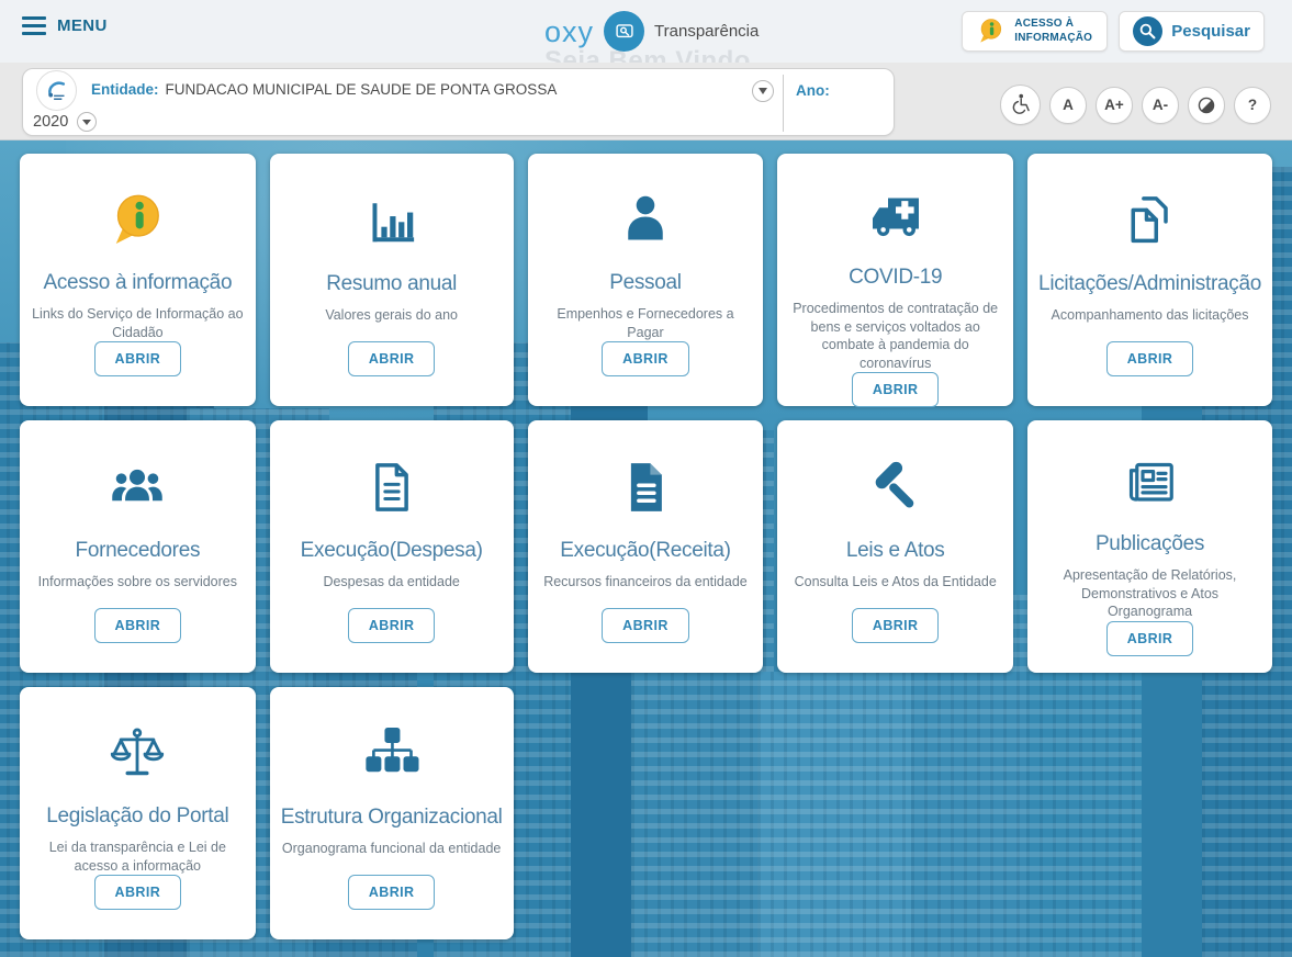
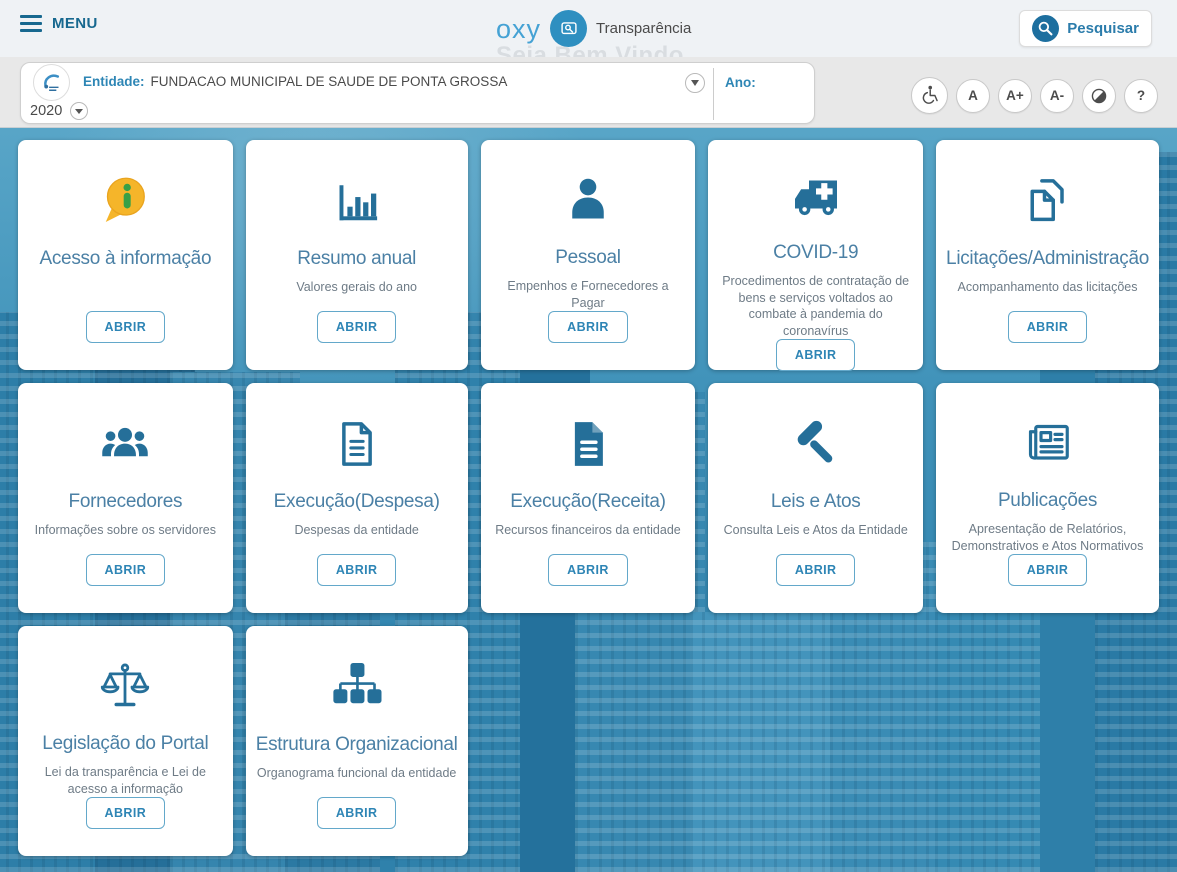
  Seja Bem Vindo
  MENU
  oxy
  Transparência
- ACESSO À INFORMAÇÃO
  Pesquisar
  Entidade:
  FUNDACAO MUNICIPAL DE SAUDE DE PONTA GROSSA
  Ano:
  2020
  A
  A+
  A-
  ?
  Acesso à informação
- Links do Serviço de Informação ao Cidadão
  ABRIR
  Resumo anual
  Valores gerais do ano
  ABRIR
  Pessoal
  Empenhos e Fornecedores a Pagar
  ABRIR
  COVID-19
  Procedimentos de contratação de bens e serviços voltados ao combate à pandemia do coronavírus
  ABRIR
  Licitações/Administração
  Acompanhamento das licitações
  ABRIR
  Fornecedores
  Informações sobre os servidores
  ABRIR
  Execução(Despesa)
  Despesas da entidade
  ABRIR
  Execução(Receita)
  Recursos financeiros da entidade
  ABRIR
  Leis e Atos
  Consulta Leis e Atos da Entidade
  ABRIR
  Publicações
- Apresentação de Relatórios, Demonstrativos e Atos Organograma
+ Apresentação de Relatórios, Demonstrativos e Atos Normativos
  ABRIR
  Legislação do Portal
  Lei da transparência e Lei de acesso a informação
  ABRIR
  Estrutura Organizacional
  Organograma funcional da entidade
  ABRIR
